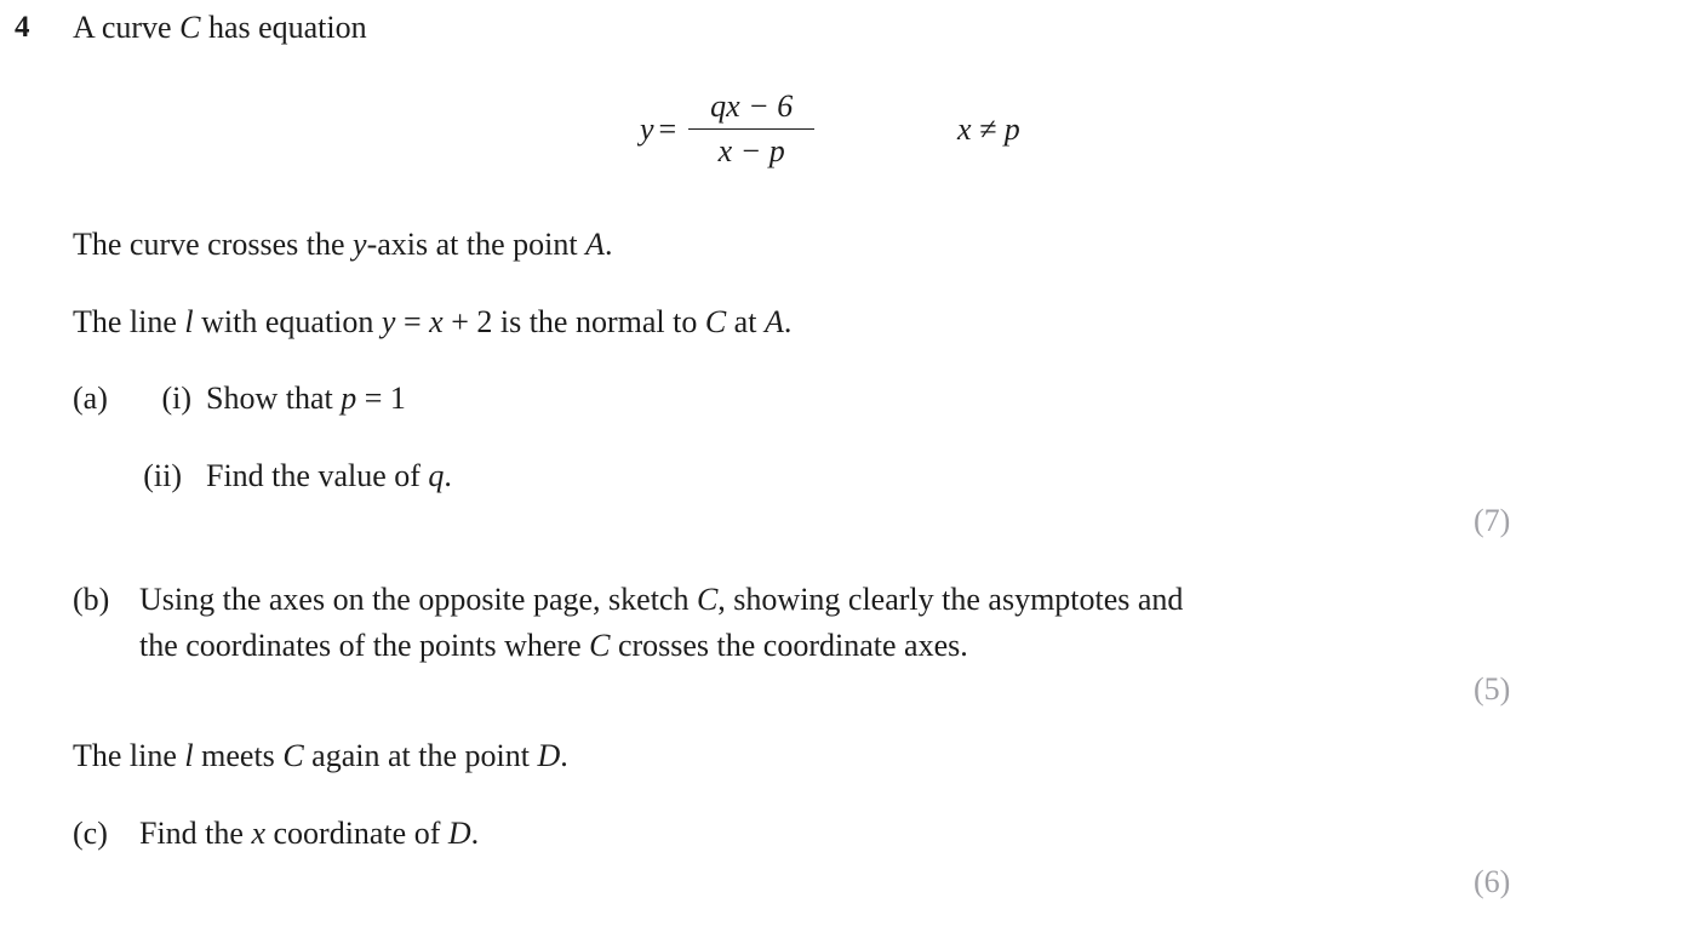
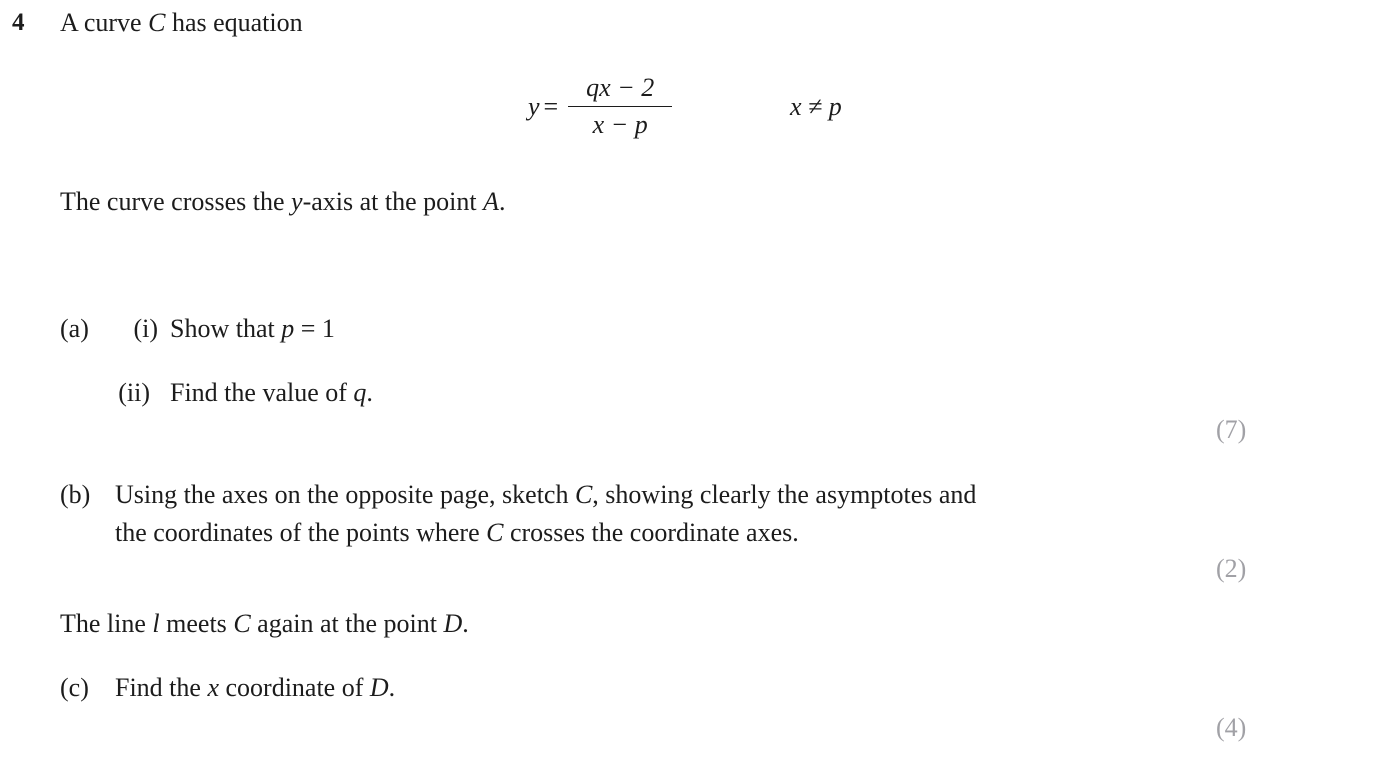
  4
  A curve C has equation
  y
  =
- qx − 6
+ qx − 2
  x − p
  x ≠ p
  The curve crosses the y-axis at the point A.
- The line l with equation y = x + 2 is the normal to C at A.
  (a)
  (i)
  Show that p = 1
  (ii)
  Find the value of q.
  (7)
  (b)
  Using the axes on the opposite page, sketch C, showing clearly the asymptotes and
  the coordinates of the points where C crosses the coordinate axes.
- (5)
+ (2)
  The line l meets C again at the point D.
  (c)
  Find the x coordinate of D.
- (6)
+ (4)
